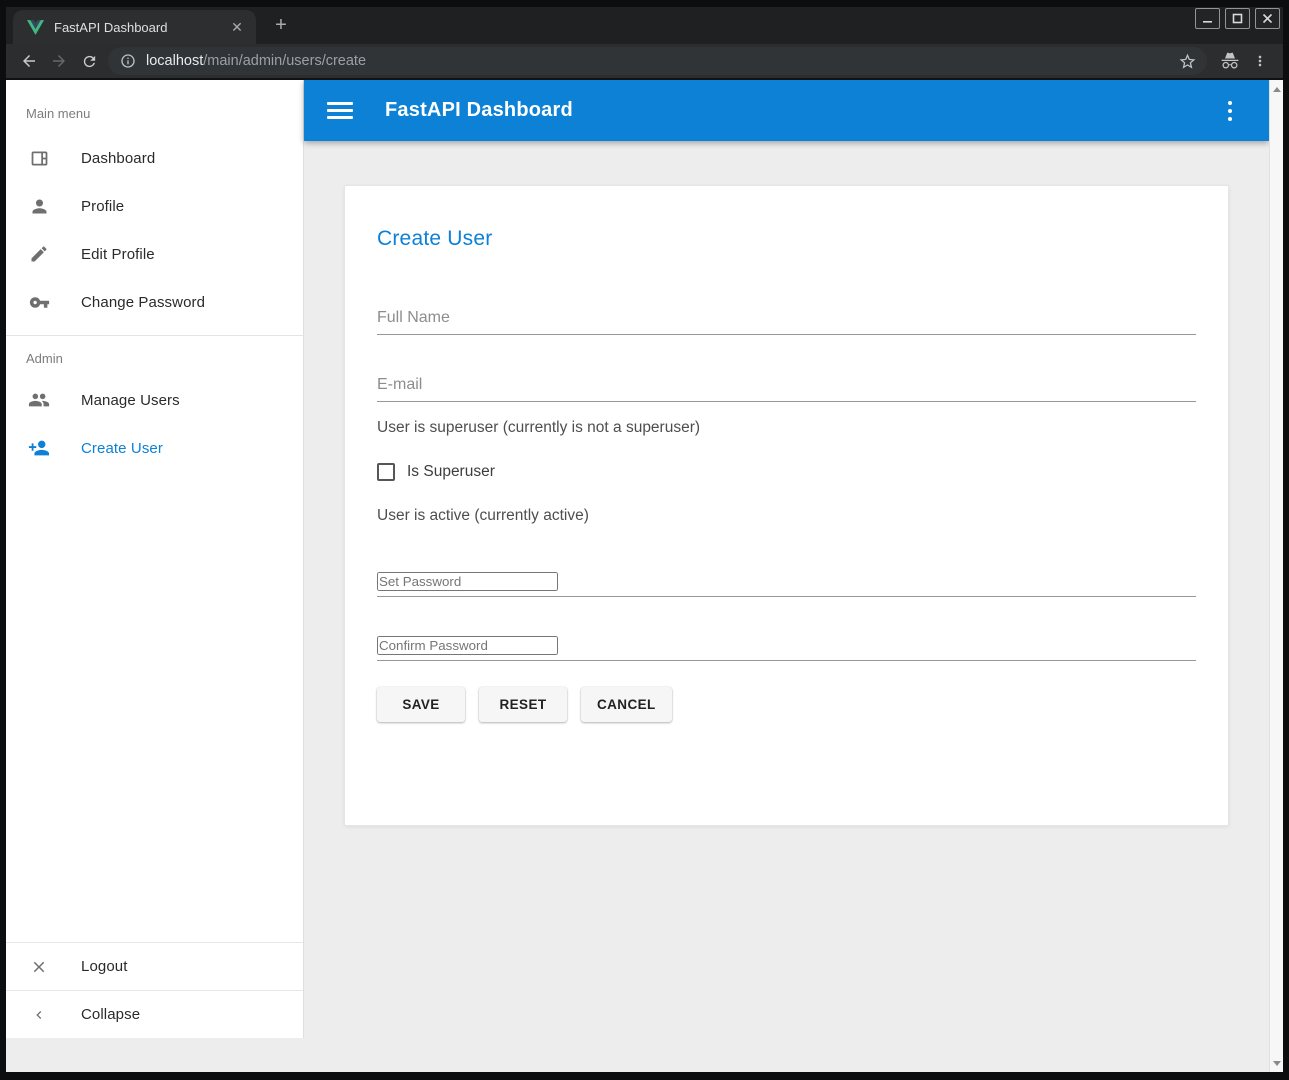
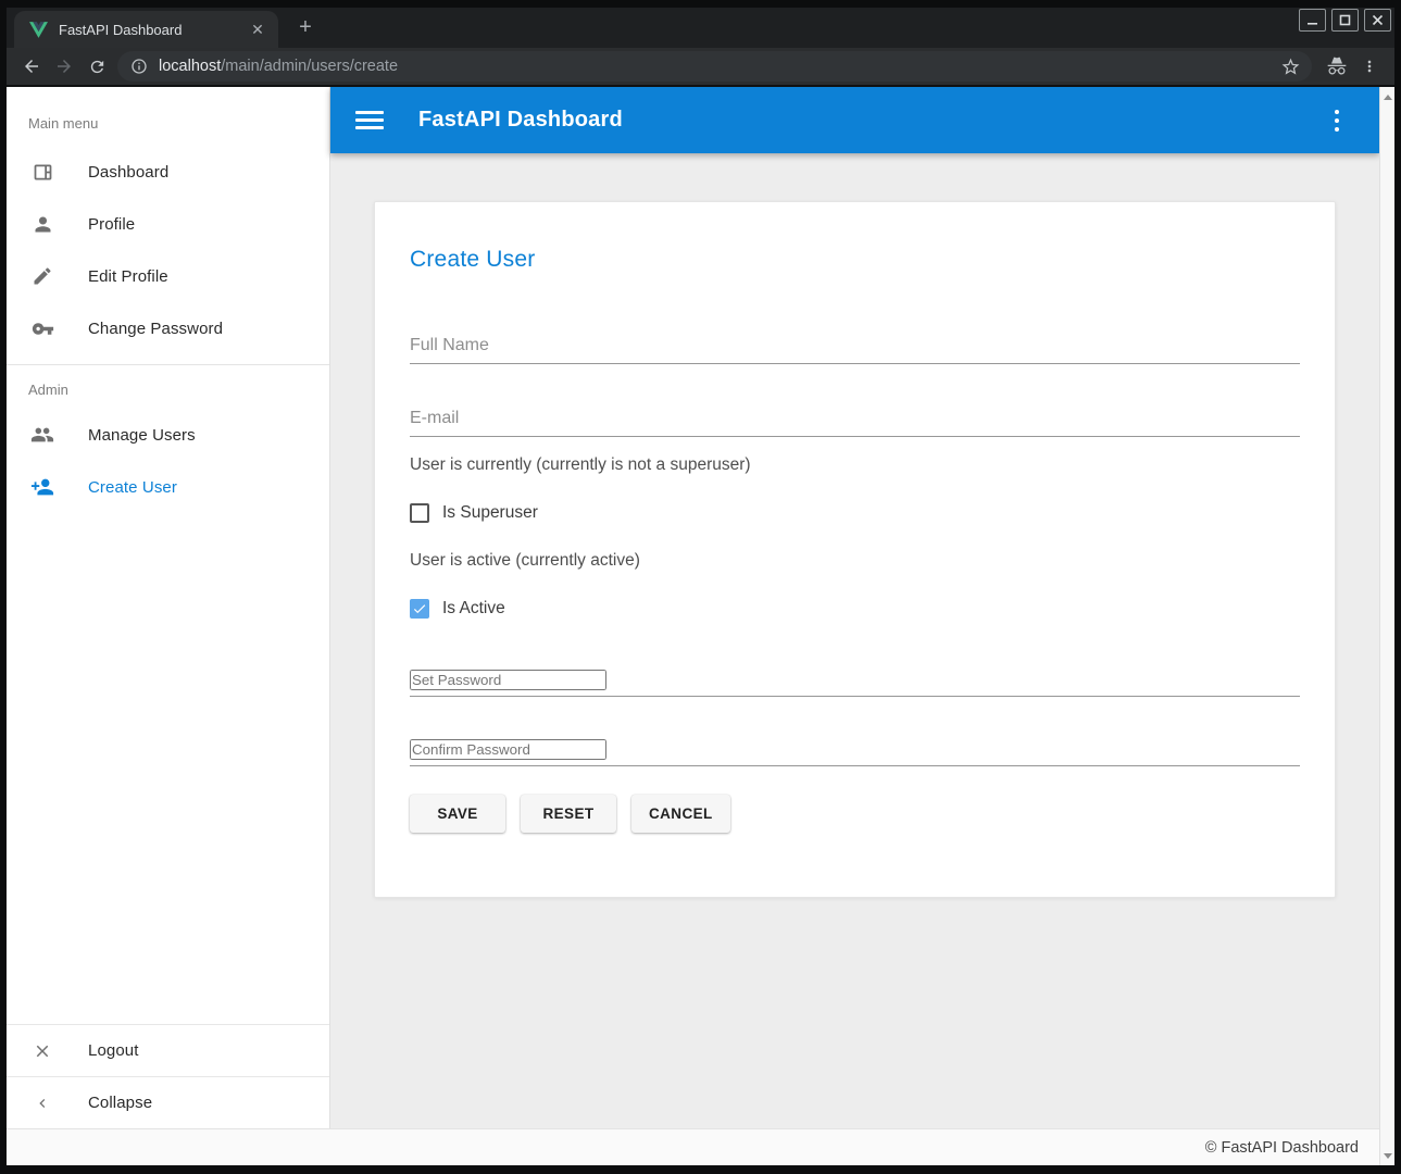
  FastAPI Dashboard
  ✕
  +
  localhost/main/admin/users/create
  Main menu
  Dashboard
  Profile
  Edit Profile
  Change Password
  Admin
  Manage Users
  Create User
  Logout
  Collapse
  FastAPI Dashboard
  Create User
  Full Name
  E-mail
- User is superuser (currently is not a superuser)
+ User is currently (currently is not a superuser)
  Is Superuser
  User is active (currently active)
+ Is Active
  Set Password
  Confirm Password
  SAVE
  RESET
  CANCEL
+ © FastAPI Dashboard
